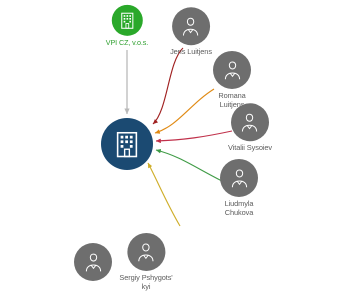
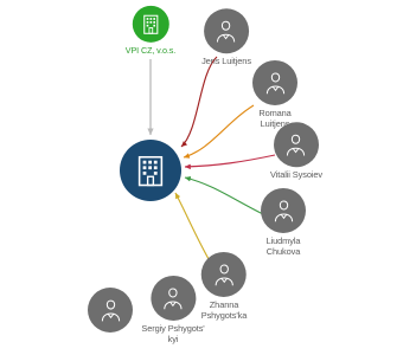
  VPI CZ, v.o.s.
  Jens Luitjens
  Romana
  Luitjen
  Vitalii Sysoiev
  Liudmyla
  Chukova
+ Zhanna
+ Pshygots'ka
  Sergiy Pshygots'
  kyi
